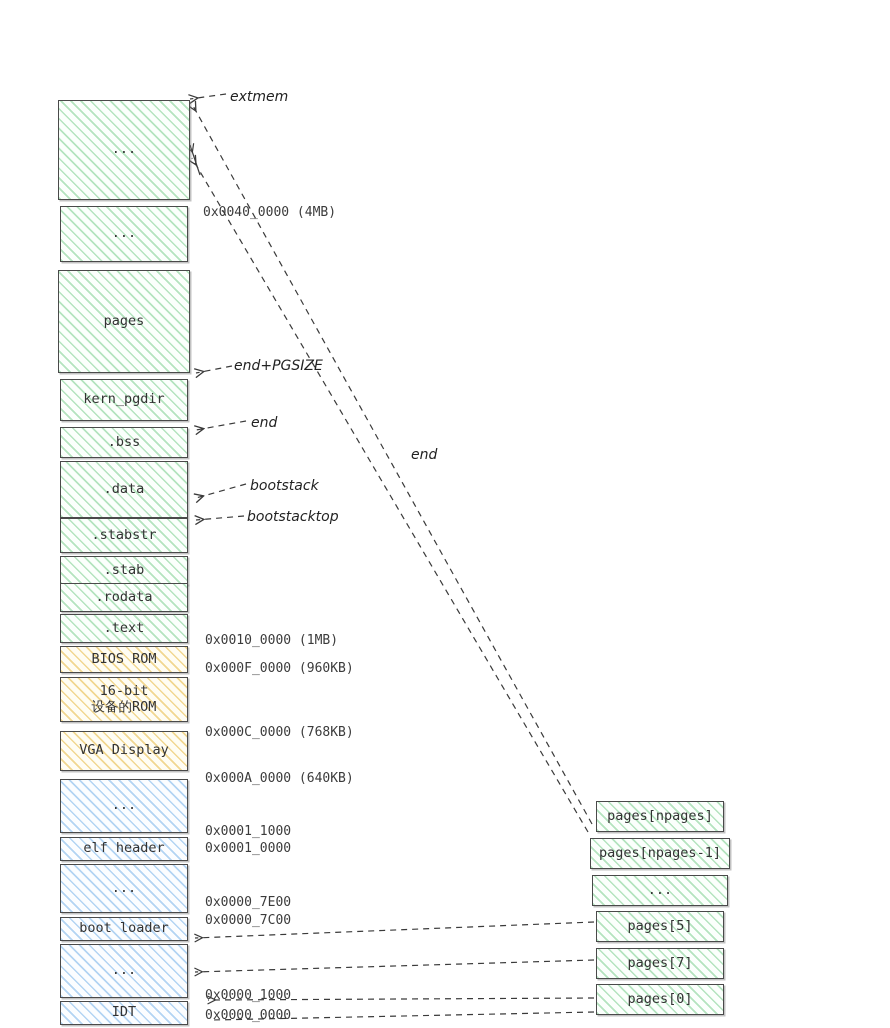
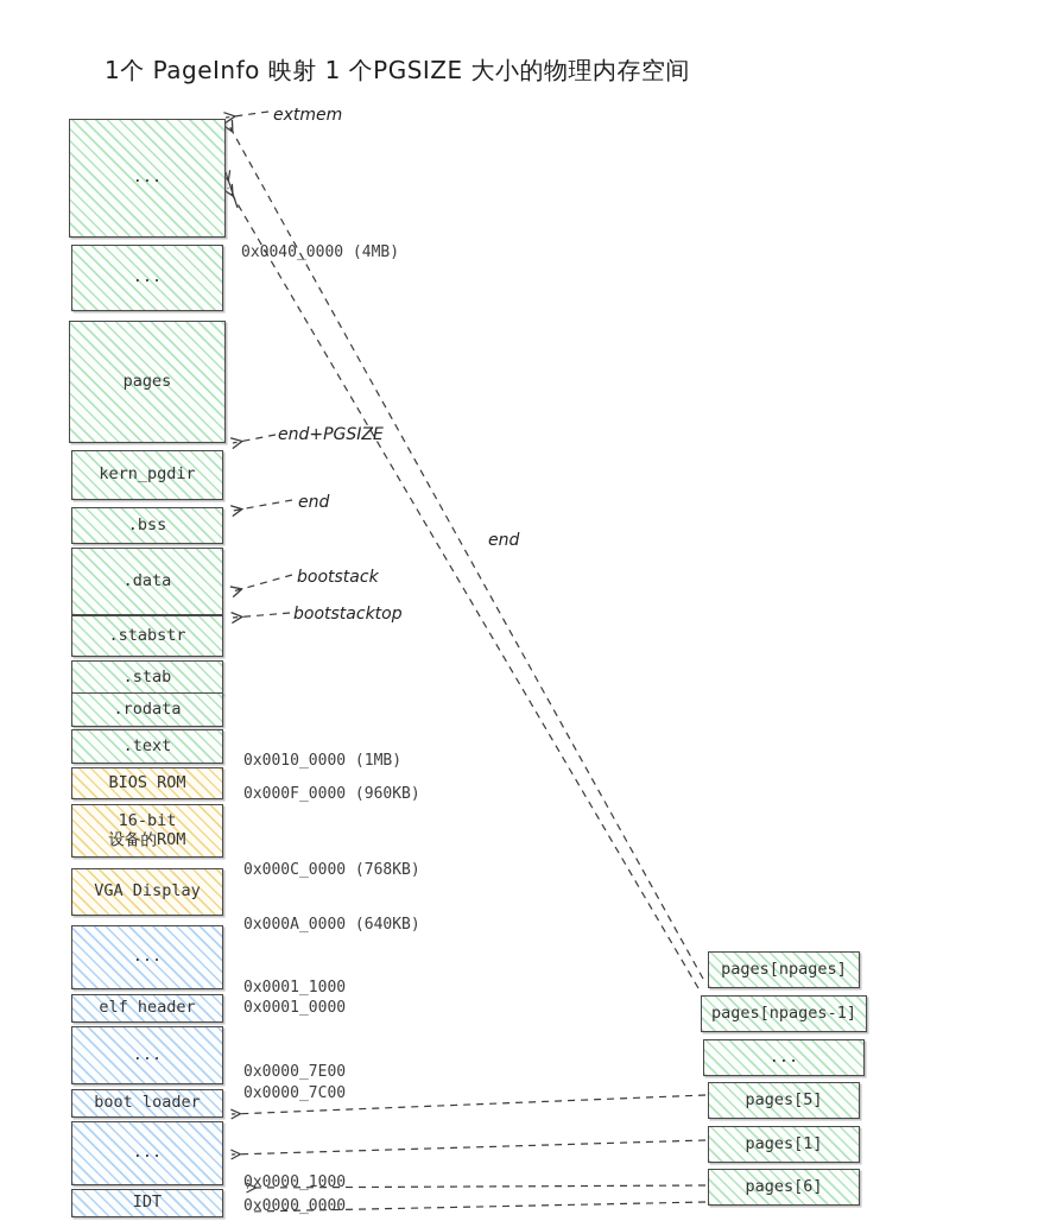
+ 1个 PageInfo 映射 1 个PGSIZE 大小的物理内存空间
  ...
  ...
  pages
  kern_pgdir
  .bss
  .data
  .stabstr
  .stab
  .rodata
  .text
  BIOS ROM
  16-bit
  设备的ROM
  VGA Display
  ...
  elf header
  ...
  boot loader
  ...
  IDT
  pages[npages]
  pages[npages-1]
  ...
  pages[5]
- pages[7]
+ pages[1]
- pages[0]
+ pages[6]
  0x0040_0000 (4MB)
  0x0010_0000 (1MB)
  0x000F_0000 (960KB)
  0x000C_0000 (768KB)
  0x000A_0000 (640KB)
  0x0001_1000
  0x0001_0000
  0x0000_7E00
  0x0000_7C00
  0x0000_1000
  0x0000_0000
  extmem
  end+PGSIZE
  end
  bootstack
  bootstacktop
  end
